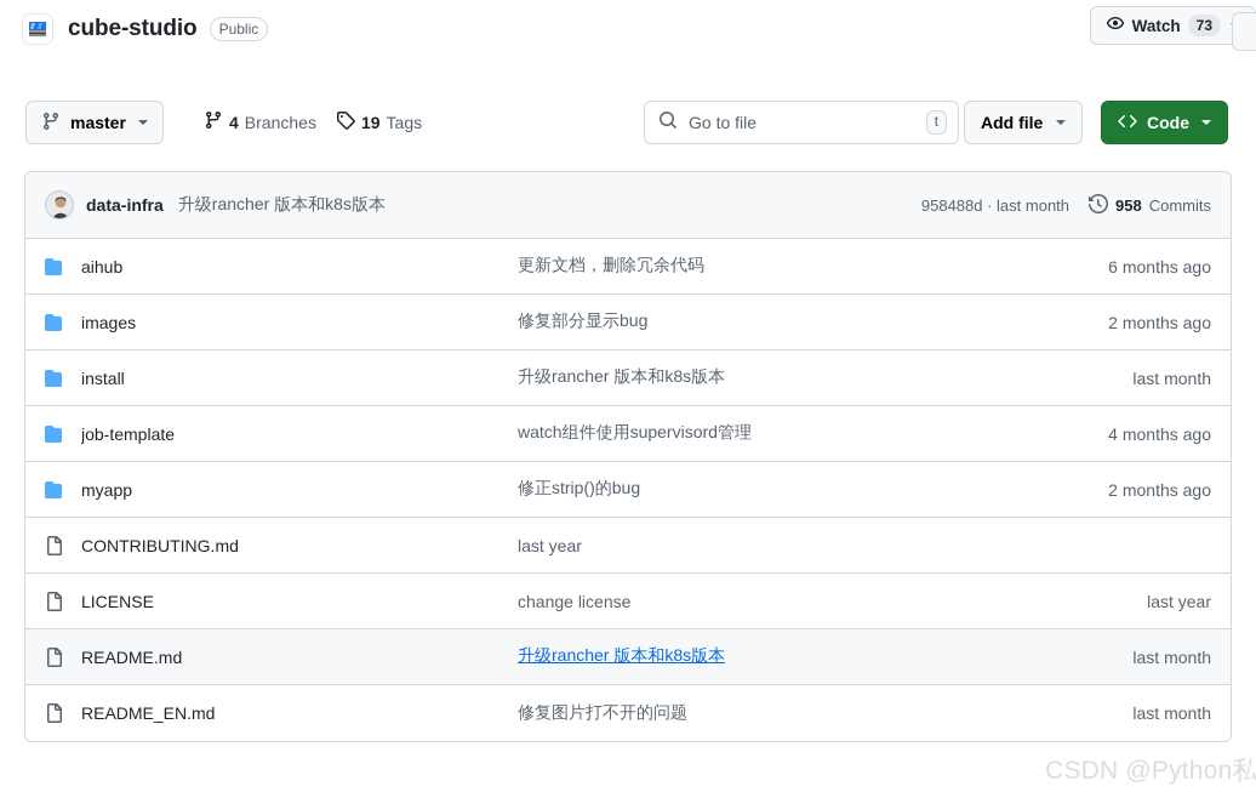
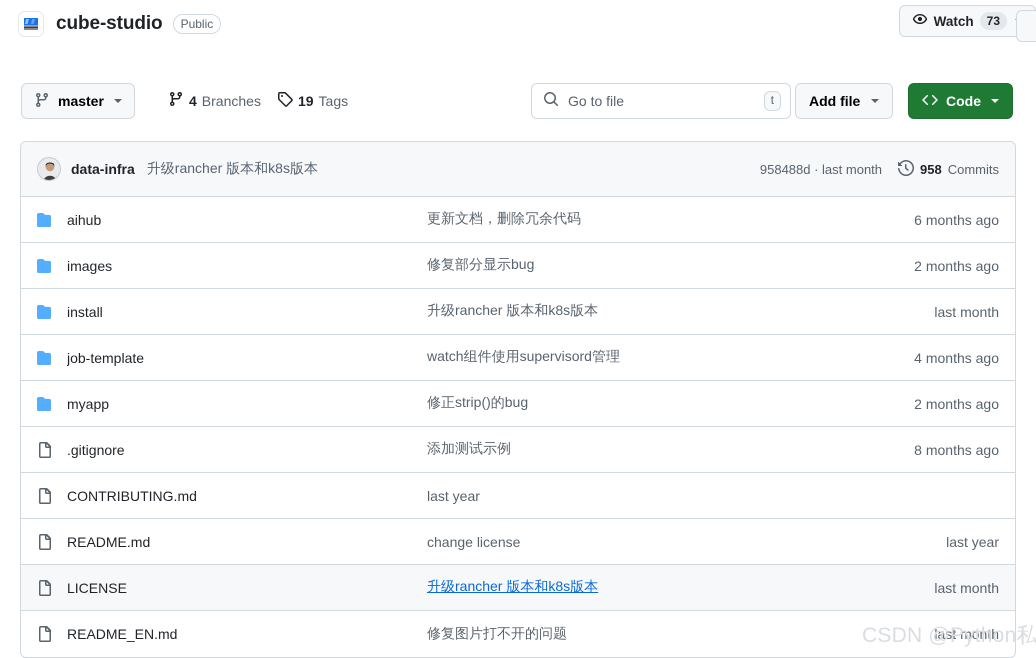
  cube-studio
  Public
  Watch
  73
  master
  4
  Branches
  19
  Tags
  Go to file
  t
  Add file
  Code
  data-infra
  升级rancher 版本和k8s版本
  958488d · last month
  958
  Commits
  aihub
  更新文档，删除冗余代码
  6 months ago
  images
  修复部分显示bug
  2 months ago
  install
  升级rancher 版本和k8s版本
  last month
  job-template
  watch组件使用supervisord管理
  4 months ago
  myapp
  修正strip()的bug
  2 months ago
+ .gitignore
+ 添加测试示例
+ 8 months ago
  CONTRIBUTING.md
  last year
- LICENSE
+ README.md
  change license
  last year
- README.md
+ LICENSE
  升级rancher 版本和k8s版本
  last month
  README_EN.md
  修复图片打不开的问题
  last month
  CSDN @Python私
